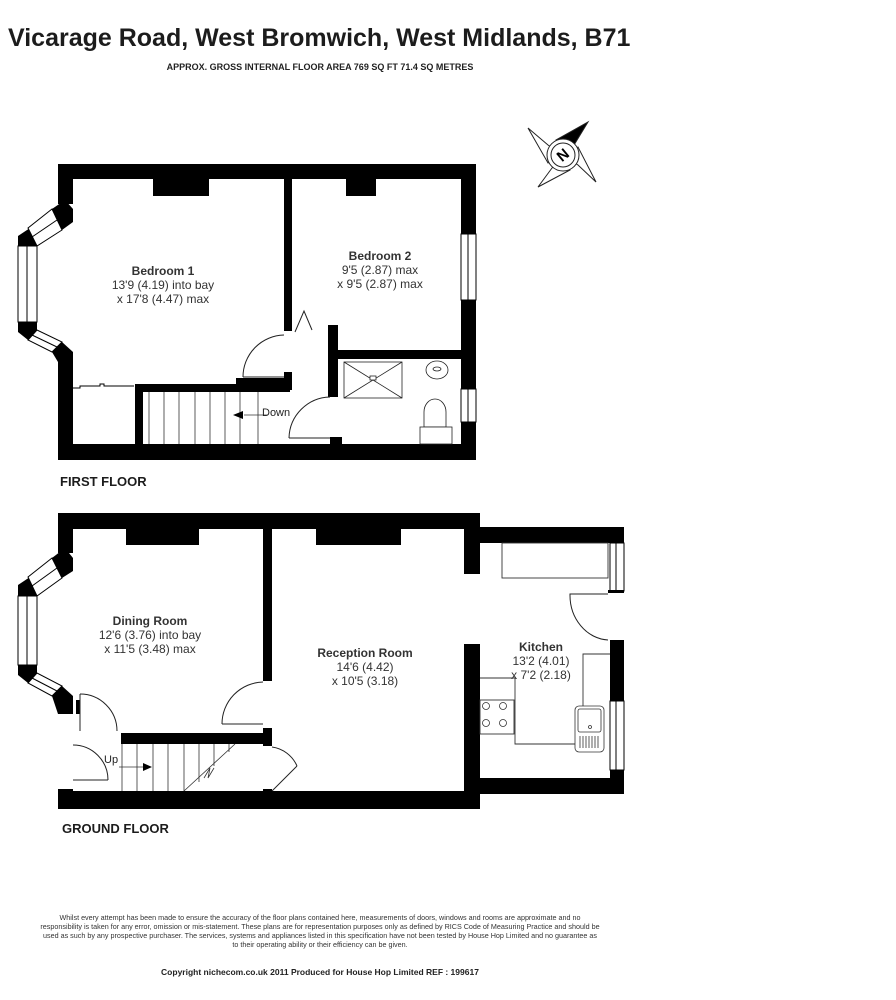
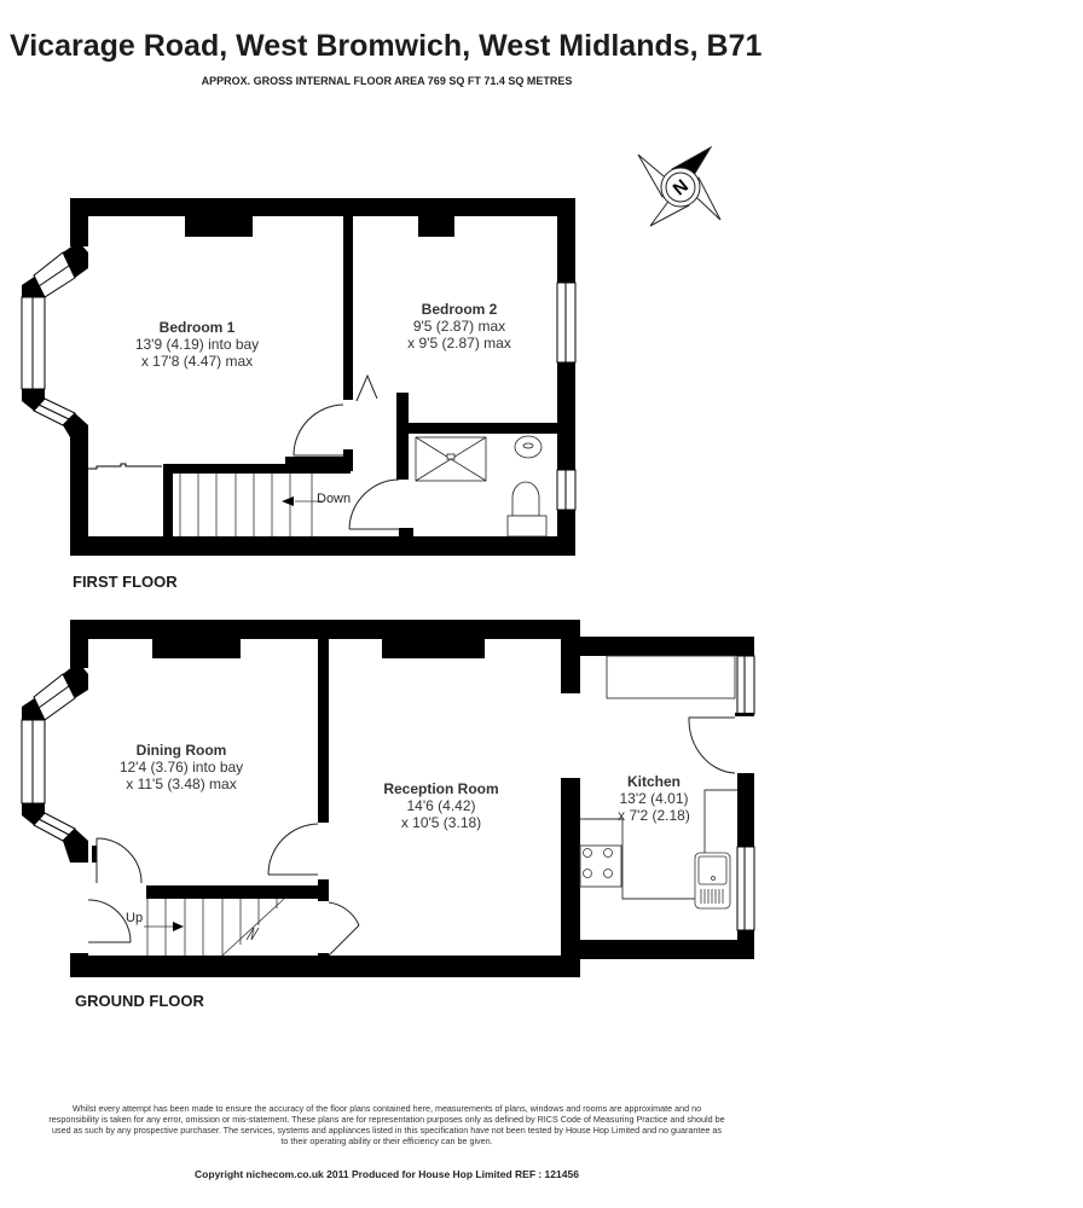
  Vicarage Road, West Bromwich, West Midlands, B71
  APPROX. GROSS INTERNAL FLOOR AREA 769 SQ FT 71.4 SQ METRES
  FIRST FLOOR
  GROUND FLOOR
  Bedroom 1
  13'9 (4.19) into bay
  x 17'8 (4.47) max
  Bedroom 2
  9'5 (2.87) max
  x 9'5 (2.87) max
  Down
  Dining Room
- 12'6 (3.76) into bay
+ 12'4 (3.76) into bay
  x 11'5 (3.48) max
  Reception Room
  14'6 (4.42)
  x 10'5 (3.18)
  Kitchen
  13'2 (4.01)
  x 7'2 (2.18)
  Up
- Whilst every attempt has been made to ensure the accuracy of the floor plans contained here, measurements of doors, windows and rooms are approximate and no responsibility is taken for any error, omission or mis-statement. These plans are for representation purposes only as defined by RICS Code of Measuring Practice and should be used as such by any prospective purchaser. The services, systems and appliances listed in this specification have not been tested by House Hop Limited and no guarantee as to their operating ability or their efficiency can be given.
+ Whilst every attempt has been made to ensure the accuracy of the floor plans contained here, measurements of plans, windows and rooms are approximate and no responsibility is taken for any error, omission or mis-statement. These plans are for representation purposes only as defined by RICS Code of Measuring Practice and should be used as such by any prospective purchaser. The services, systems and appliances listed in this specification have not been tested by House Hop Limited and no guarantee as to their operating ability or their efficiency can be given.
- Copyright nichecom.co.uk 2011 Produced for House Hop Limited REF : 199617
+ Copyright nichecom.co.uk 2011 Produced for House Hop Limited REF : 121456
